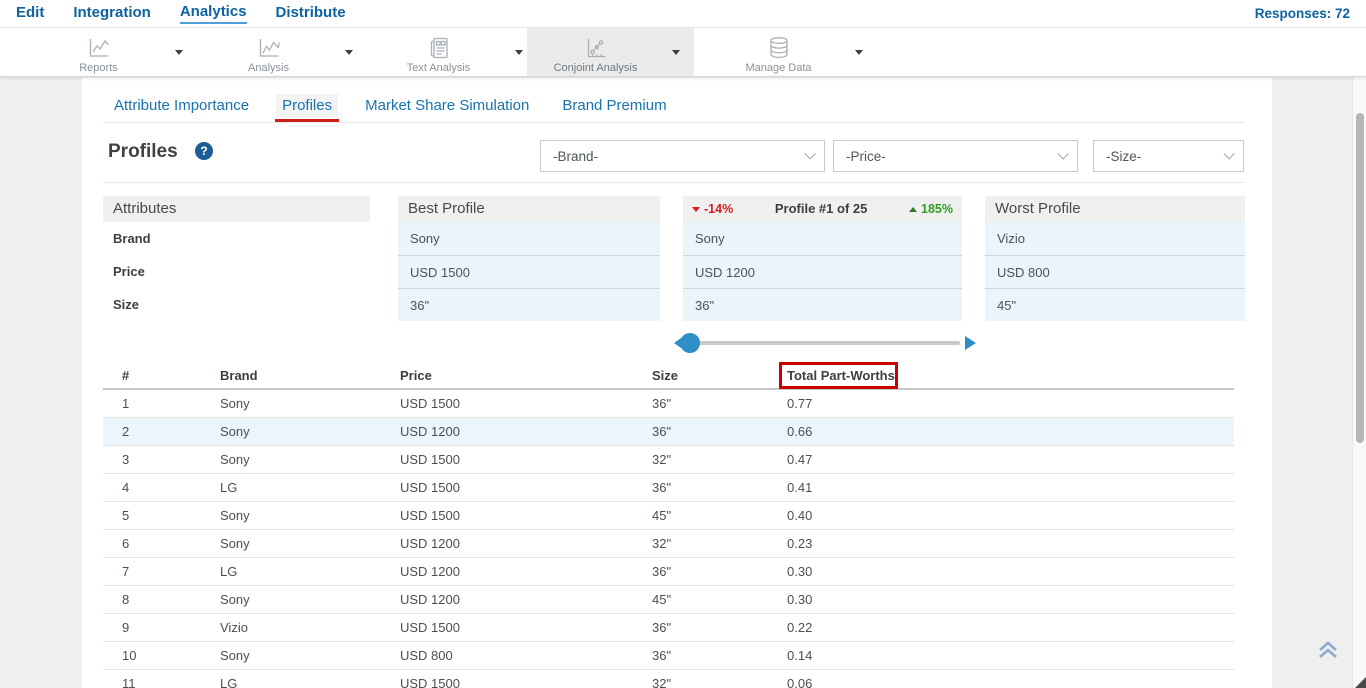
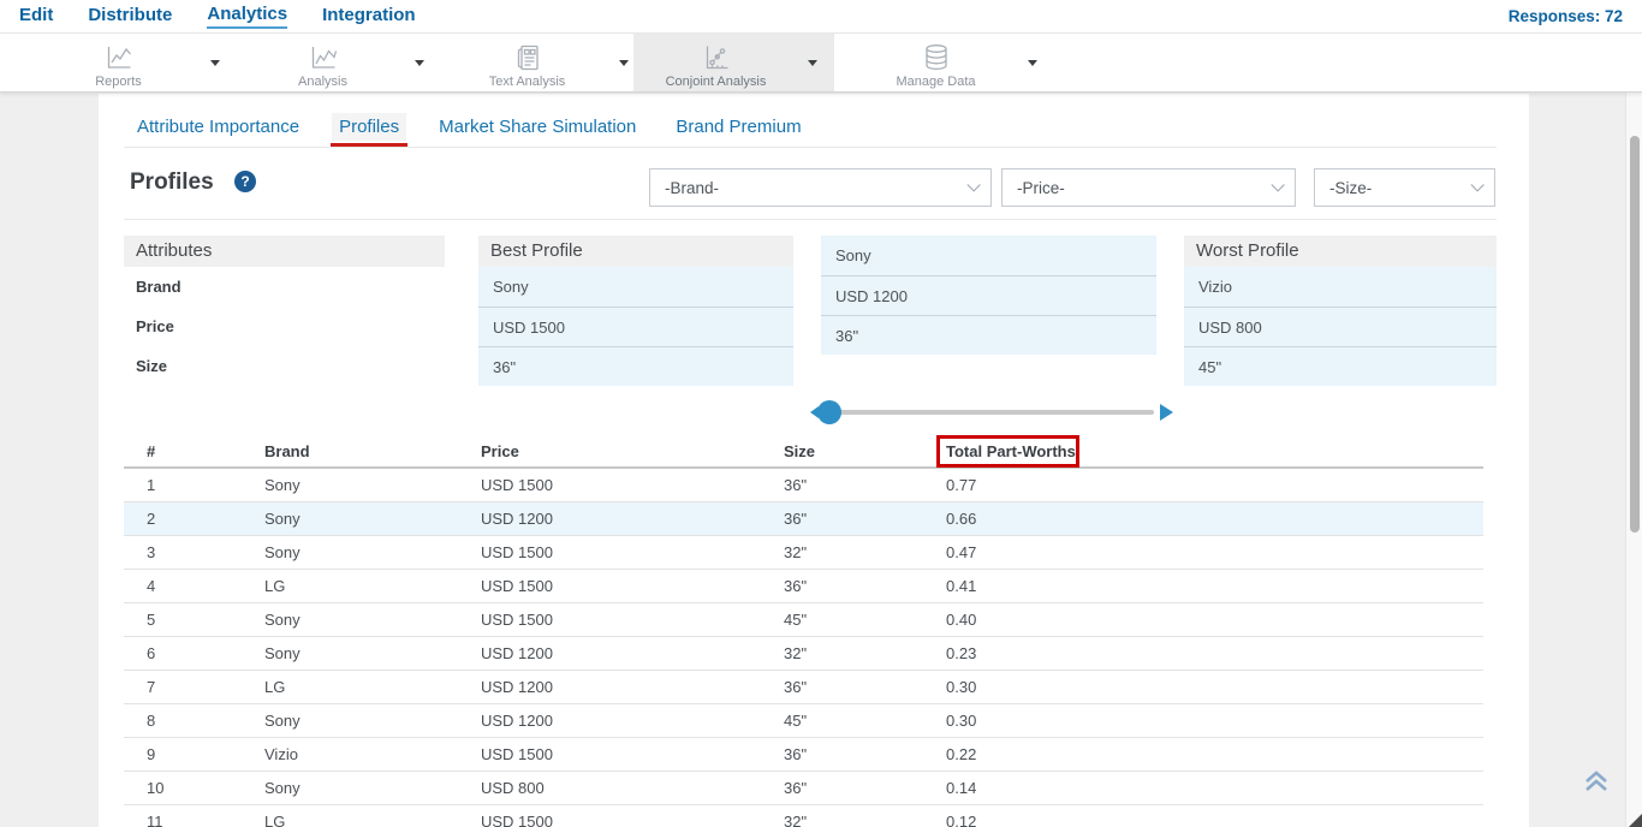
  Edit
- Integration
+ Distribute
  Analytics
- Distribute
+ Integration
  Responses: 72
  Reports
  Analysis
  Text Analysis
  Conjoint Analysis
  Manage Data
  Attribute Importance
  Profiles
  Market Share Simulation
  Brand Premium
  Profiles
  -Brand-
  -Price-
  -Size-
  Attributes
  Brand
  Price
  Size
  Best Profile
  Sony
  USD 1500
  36"
- -14%
- Profile #1 of 25
- 185%
  Sony
  USD 1200
  36"
  Worst Profile
  Vizio
  USD 800
  45"
  #
  Brand
  Price
  Size
  Total Part-Worths
  1
  Sony
  USD 1500
  36"
  0.77
  2
  Sony
  USD 1200
  36"
  0.66
  3
  Sony
  USD 1500
  32"
  0.47
  4
  LG
  USD 1500
  36"
  0.41
  5
  Sony
  USD 1500
  45"
  0.40
  6
  Sony
  USD 1200
  32"
  0.23
  7
  LG
  USD 1200
  36"
  0.30
  8
  Sony
  USD 1200
  45"
  0.30
  9
  Vizio
  USD 1500
  36"
  0.22
  10
  Sony
  USD 800
  36"
  0.14
  11
  LG
  USD 1500
  32"
- 0.06
+ 0.12
